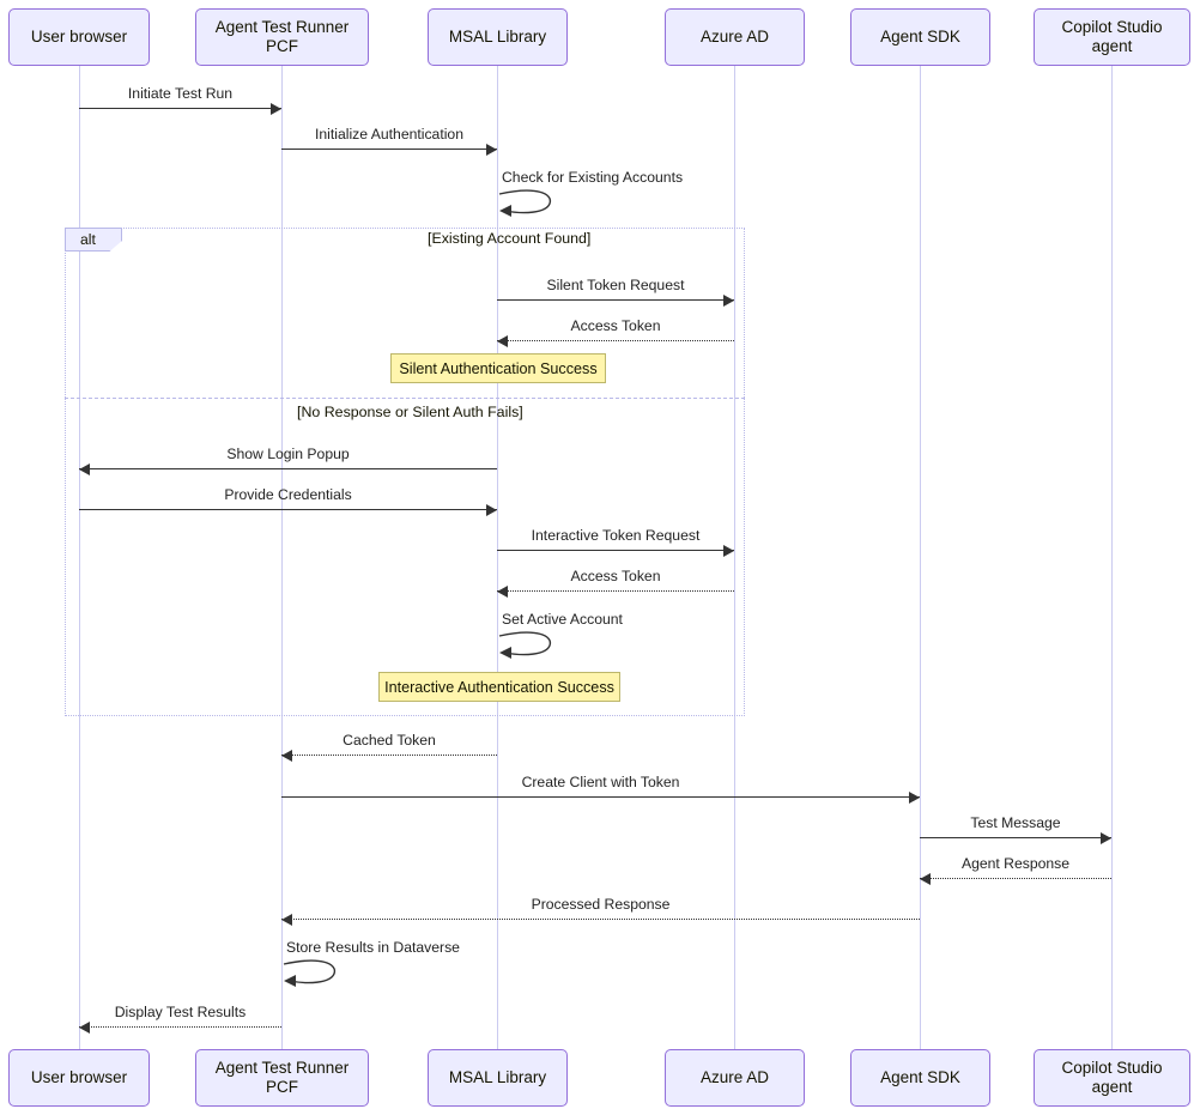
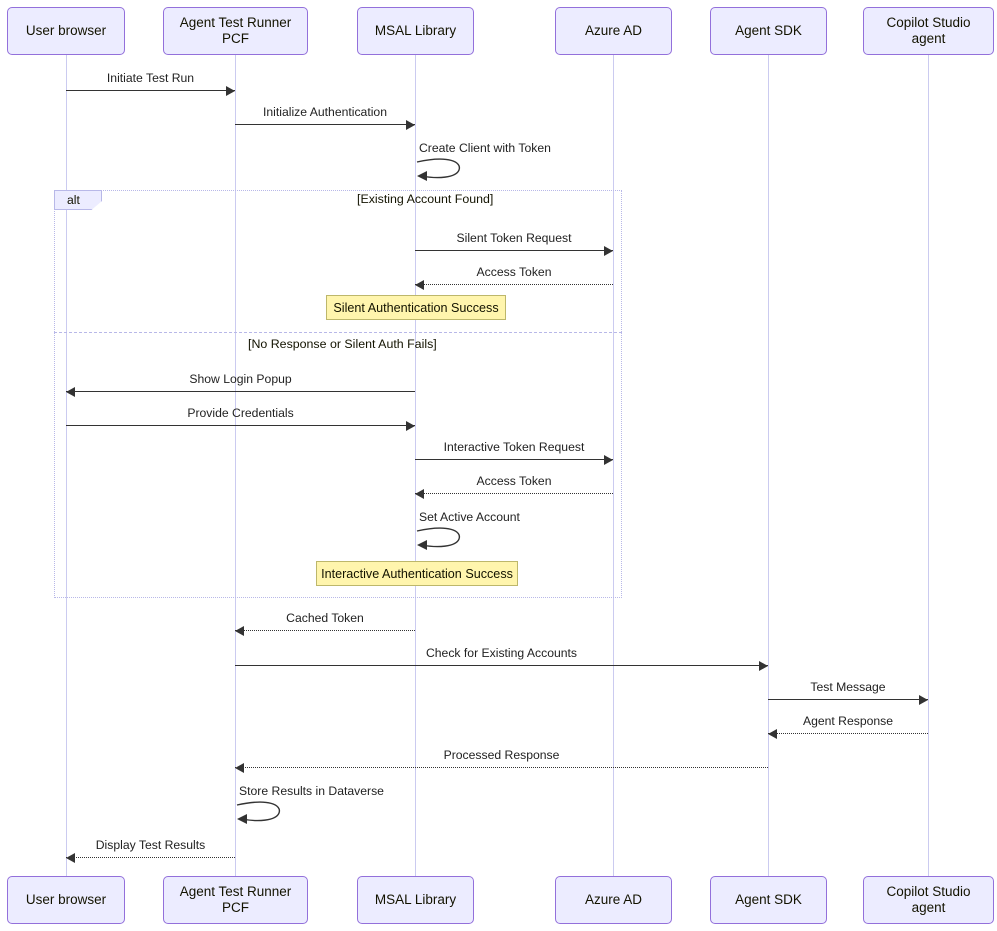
  User browser
  User browser
  Agent Test Runner PCF
  Agent Test Runner PCF
  MSAL Library
  MSAL Library
  Azure AD
  Azure AD
  Agent SDK
  Agent SDK
  Copilot Studio agent
  Copilot Studio agent
  alt
  [Existing Account Found]
  [No Response or Silent Auth Fails]
  Initiate Test Run
  Initialize Authentication
- Check for Existing Accounts
+ Create Client with Token
  Silent Token Request
  Access Token
  Show Login Popup
  Provide Credentials
  Interactive Token Request
  Access Token
  Set Active Account
  Cached Token
- Create Client with Token
+ Check for Existing Accounts
  Test Message
  Agent Response
  Processed Response
  Store Results in Dataverse
  Display Test Results
  Silent Authentication Success
  Interactive Authentication Success
